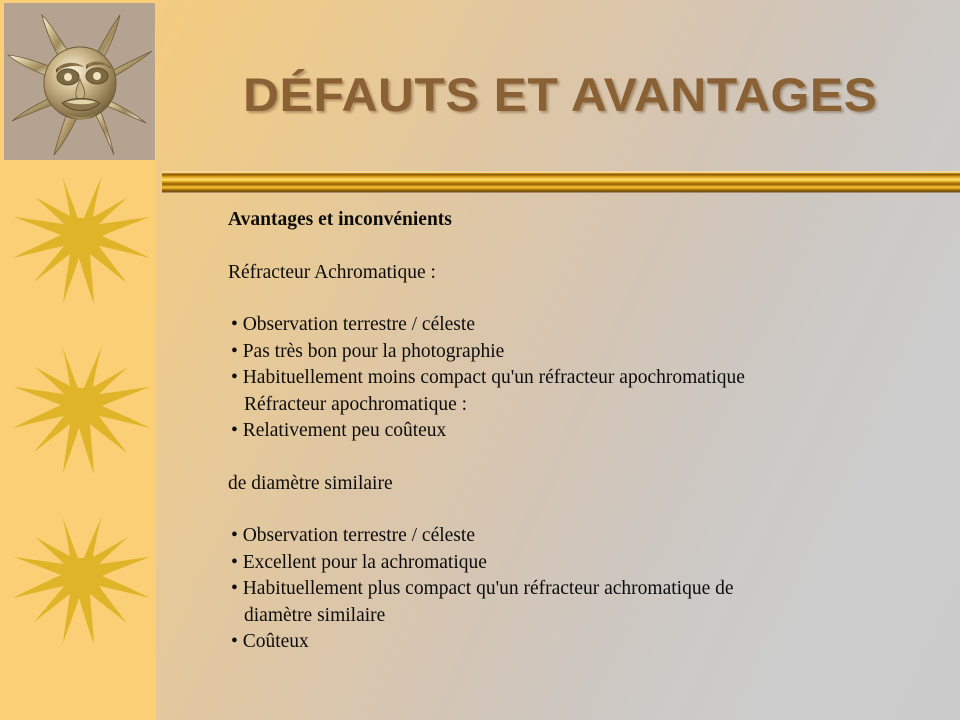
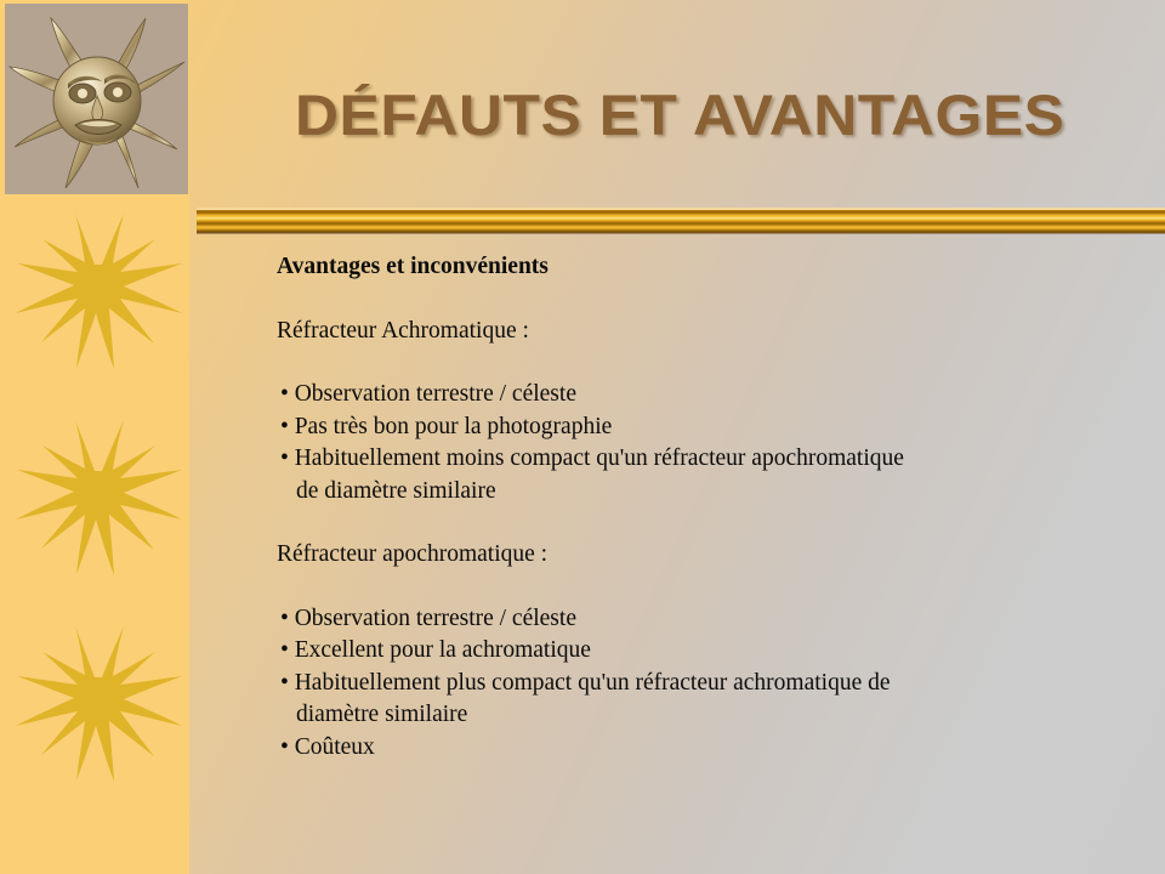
  DÉFAUTS ET AVANTAGES
  Avantages et inconvénients
  Réfracteur Achromatique :
  • Observation terrestre / céleste
  • Pas très bon pour la photographie
  • Habituellement moins compact qu'un réfracteur apochromatique
- Réfracteur apochromatique :
+ de diamètre similaire
- • Relativement peu coûteux
- de diamètre similaire
+ Réfracteur apochromatique :
  • Observation terrestre / céleste
  • Excellent pour la achromatique
  • Habituellement plus compact qu'un réfracteur achromatique de
  diamètre similaire
  • Coûteux
